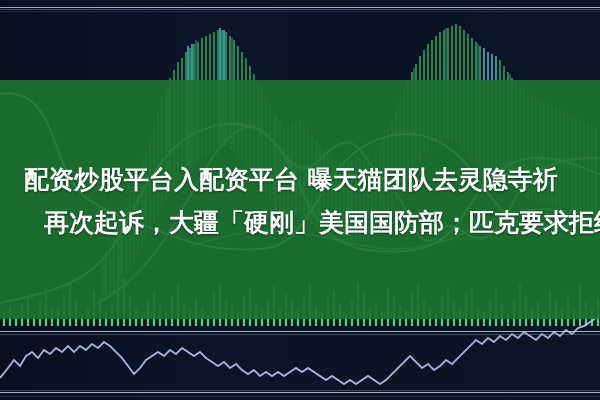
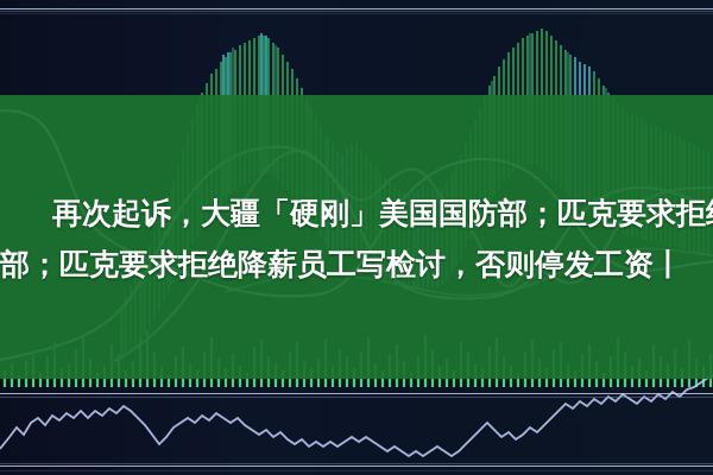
- 配资炒股平台入配资平台 曝天猫团队去灵隐寺祈
  再次起诉，大疆「硬刚」美国国防部；匹克要求拒
+ 部；匹克要求拒绝降薪员工写检讨，否则停发工资丨
